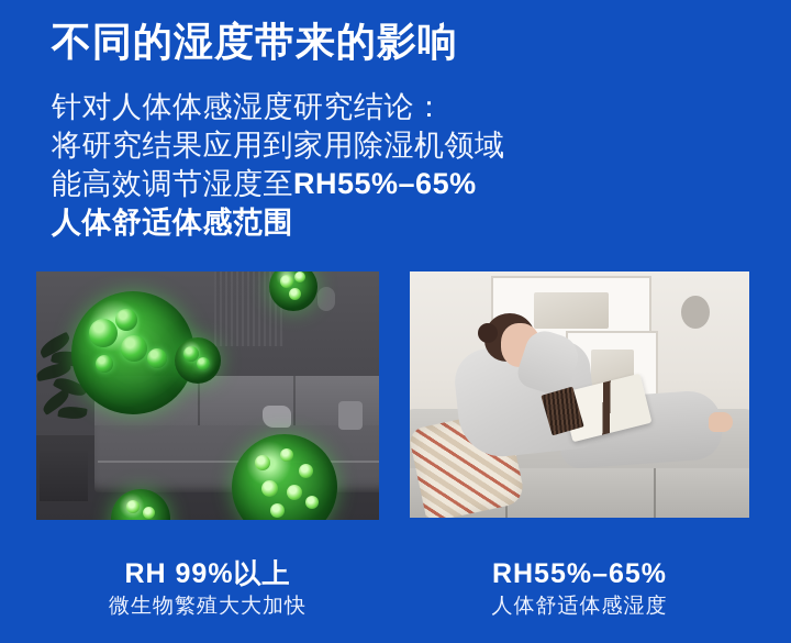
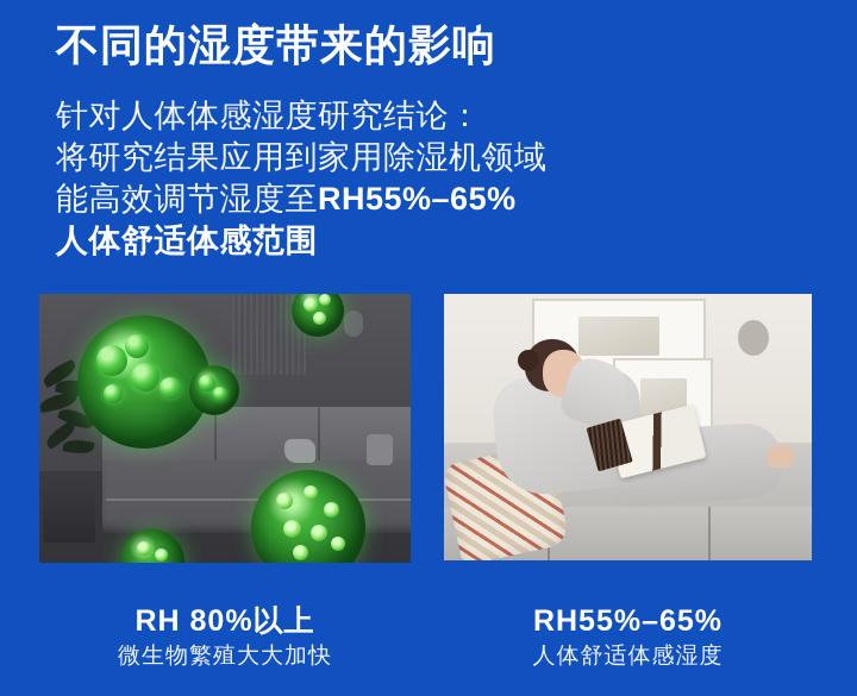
  不同的湿度带来的影响
  针对人体体感湿度研究结论：
  将研究结果应用到家用除湿机领域
  能高效调节湿度至RH55%–65%
  人体舒适体感范围
- RH 99%以上
+ RH 80%以上
  微生物繁殖大大加快
  RH55%–65%
  人体舒适体感湿度
